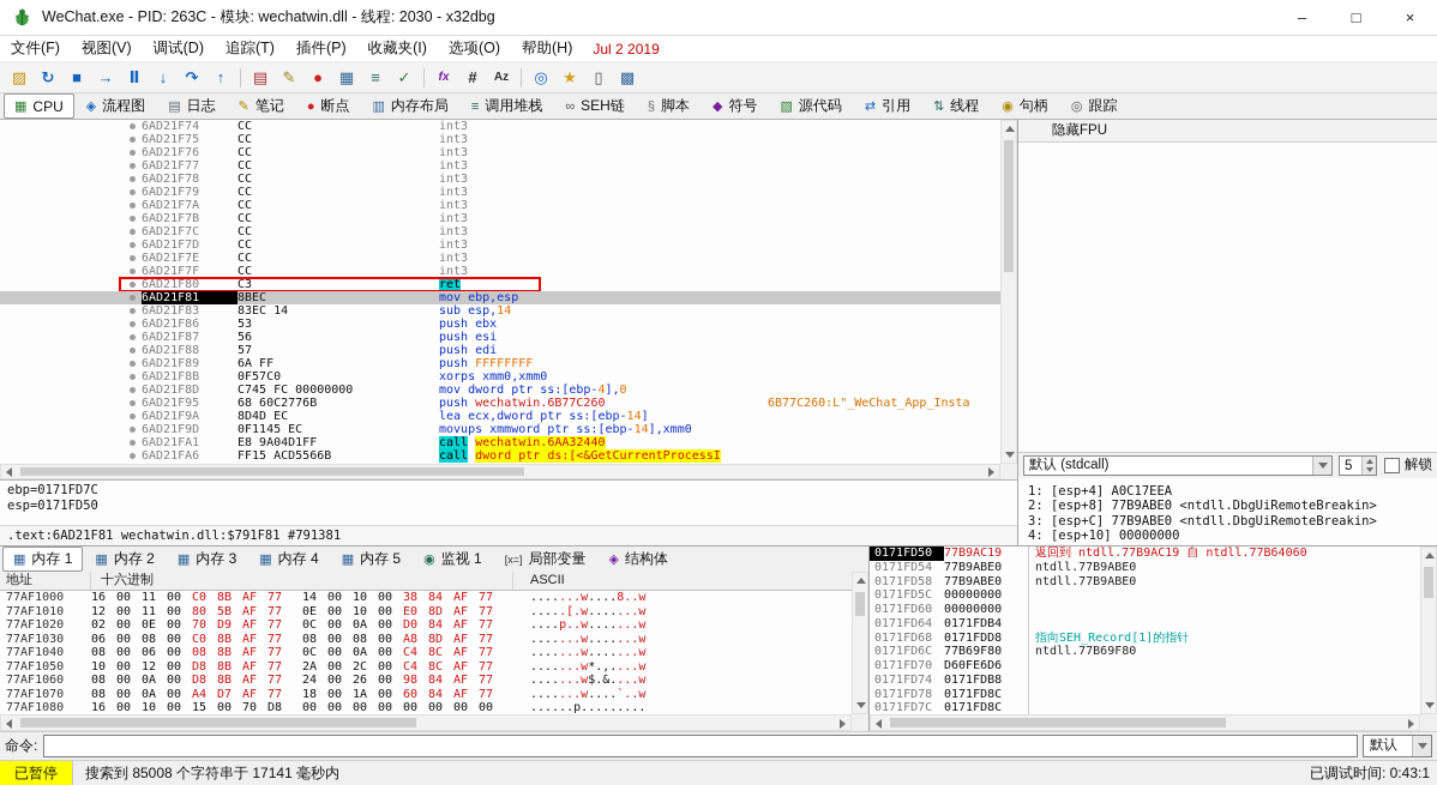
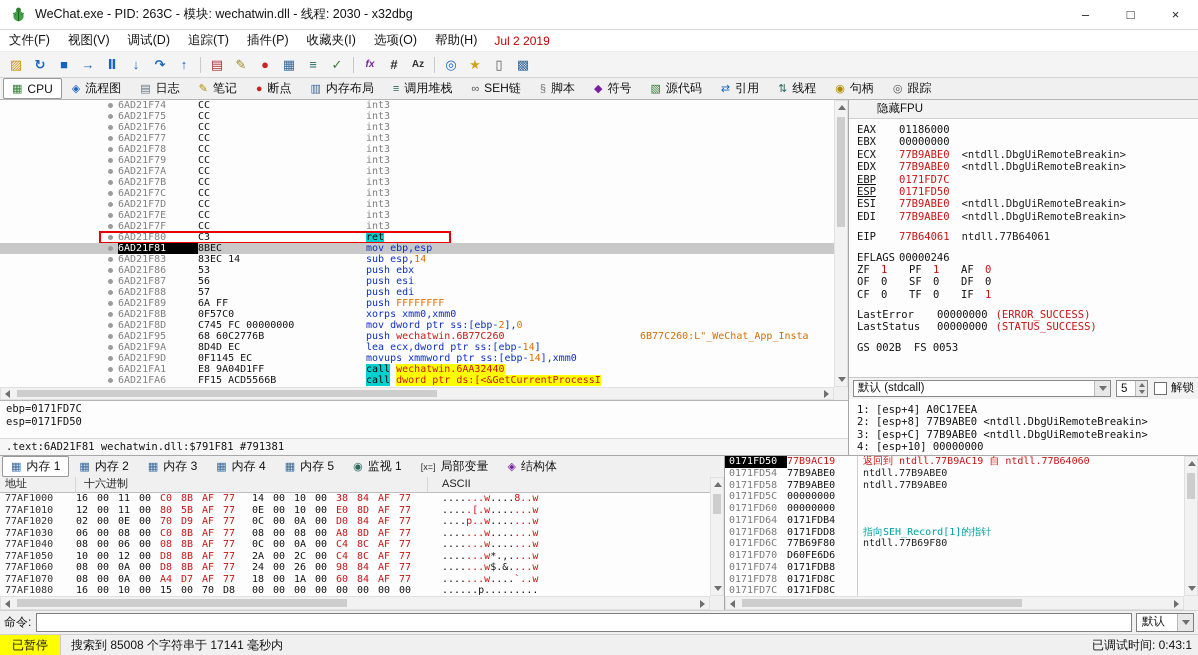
  WeChat.exe - PID: 263C - 模块: wechatwin.dll - 线程: 2030 - x32dbg
  –
  □
  ×
  文件(F)
  视图(V)
  调试(D)
  追踪(T)
  插件(P)
  收藏夹(I)
  选项(O)
  帮助(H)
  Jul 2 2019
  ▨
  ↻
  ■
  →
  Ⅱ
  ↓
  ↷
  ↑
  ▤
  ✎
  ●
  ▦
  ≡
  ✓
  fx
  #
  Az
  ◎
  ★
  ▯
  ▩
  ▦
  CPU
  ◈
  流程图
  ▤
  日志
  ✎
  笔记
  ●
  断点
  ▥
  内存布局
  ≡
  调用堆栈
  ∞
  SEH链
  §
  脚本
  ◆
  符号
  ▧
  源代码
  ⇄
  引用
  ⇅
  线程
  ◉
  句柄
  ◎
  跟踪
  6AD21F74
  CC
  int3
  6AD21F75
  CC
  int3
  6AD21F76
  CC
  int3
  6AD21F77
  CC
  int3
  6AD21F78
  CC
  int3
  6AD21F79
  CC
  int3
  6AD21F7A
  CC
  int3
  6AD21F7B
  CC
  int3
  6AD21F7C
  CC
  int3
  6AD21F7D
  CC
  int3
  6AD21F7E
  CC
  int3
  6AD21F7F
  CC
  int3
  6AD21F80
  C3
  ret
  6AD21F81
  8BEC
  mov ebp,esp
  6AD21F83
  83EC 14
  sub esp,14
  6AD21F86
  53
  push ebx
  6AD21F87
  56
  push esi
  6AD21F88
  57
  push edi
  6AD21F89
  6A FF
  push FFFFFFFF
  6AD21F8B
  0F57C0
  xorps xmm0,xmm0
  6AD21F8D
  C745 FC 00000000
- mov dword ptr ss:[ebp-4],0
+ mov dword ptr ss:[ebp-2],0
  6AD21F95
  68 60C2776B
  push wechatwin.6B77C260
  6B77C260:L"_WeChat_App_Insta
  6AD21F9A
  8D4D EC
  lea ecx,dword ptr ss:[ebp-14]
  6AD21F9D
  0F1145 EC
  movups xmmword ptr ss:[ebp-14],xmm0
  6AD21FA1
  E8 9A04D1FF
  call wechatwin.6AA32440
  6AD21FA6
  FF15 ACD5566B
  call dword ptr ds:[<&GetCurrentProcessI
  ebp=0171FD7C
  esp=0171FD50
  .text:6AD21F81 wechatwin.dll:$791F81 #791381
  隐藏FPU
+ EAX 01186000
+ EBX 00000000
+ ECX 77B9ABE0 <ntdll.DbgUiRemoteBreakin>
+ EDX 77B9ABE0 <ntdll.DbgUiRemoteBreakin>
+ EBP 0171FD7C
+ ESP 0171FD50
+ ESI 77B9ABE0 <ntdll.DbgUiRemoteBreakin>
+ EDI 77B9ABE0 <ntdll.DbgUiRemoteBreakin>
+ EIP 77B64061 ntdll.77B64061
+ EFLAGS 00000246
+ ZF 1 PF 1 AF 0
+ OF 0 SF 0 DF 0
+ CF 0 TF 0 IF 1
+ LastError 00000000 (ERROR_SUCCESS)
+ LastStatus 00000000 (STATUS_SUCCESS)
+ GS 002B FS 0053
  默认 (stdcall)
  5
  解锁
  1: [esp+4] A0C17EEA
  2: [esp+8] 77B9ABE0 <ntdll.DbgUiRemoteBreakin>
  3: [esp+C] 77B9ABE0 <ntdll.DbgUiRemoteBreakin>
  4: [esp+10] 00000000
  ▦
  内存 1
  ▦
  内存 2
  ▦
  内存 3
  ▦
  内存 4
  ▦
  内存 5
  ◉
  监视 1
  [x=]
  局部变量
  ◈
  结构体
  地址
  十六进制
  ASCII
  77AF1000
  16 00 11 00 C0 8B AF 77 14 00 10 00 38 84 AF 77
  .......w....8..w
  77AF1010
  12 00 11 00 80 5B AF 77 0E 00 10 00 E0 8D AF 77
  .....[.w.......w
  77AF1020
  02 00 0E 00 70 D9 AF 77 0C 00 0A 00 D0 84 AF 77
  ....p..w.......w
  77AF1030
  06 00 08 00 C0 8B AF 77 08 00 08 00 A8 8D AF 77
  .......w.......w
  77AF1040
  08 00 06 00 08 8B AF 77 0C 00 0A 00 C4 8C AF 77
  .......w.......w
  77AF1050
  10 00 12 00 D8 8B AF 77 2A 00 2C 00 C4 8C AF 77
  .......w*.,....w
  77AF1060
  08 00 0A 00 D8 8B AF 77 24 00 26 00 98 84 AF 77
  .......w$.&....w
  77AF1070
  08 00 0A 00 A4 D7 AF 77 18 00 1A 00 60 84 AF 77
  .......w....`..w
  77AF1080
  16 00 10 00 15 00 70 D8 00 00 00 00 00 00 00 00
  ......p.........
  0171FD50
  77B9AC19
  返回到 ntdll.77B9AC19 自 ntdll.77B64060
  0171FD54
  77B9ABE0
  ntdll.77B9ABE0
  0171FD58
  77B9ABE0
  ntdll.77B9ABE0
  0171FD5C
  00000000
  0171FD60
  00000000
  0171FD64
  0171FDB4
  0171FD68
  0171FDD8
  指向SEH_Record[1]的指针
  0171FD6C
  77B69F80
  ntdll.77B69F80
  0171FD70
  D60FE6D6
  0171FD74
  0171FDB8
  0171FD78
  0171FD8C
  0171FD7C
  0171FD8C
  命令:
  默认
  已暂停
  搜索到 85008 个字符串于 17141 毫秒内
  已调试时间: 0:43:1
